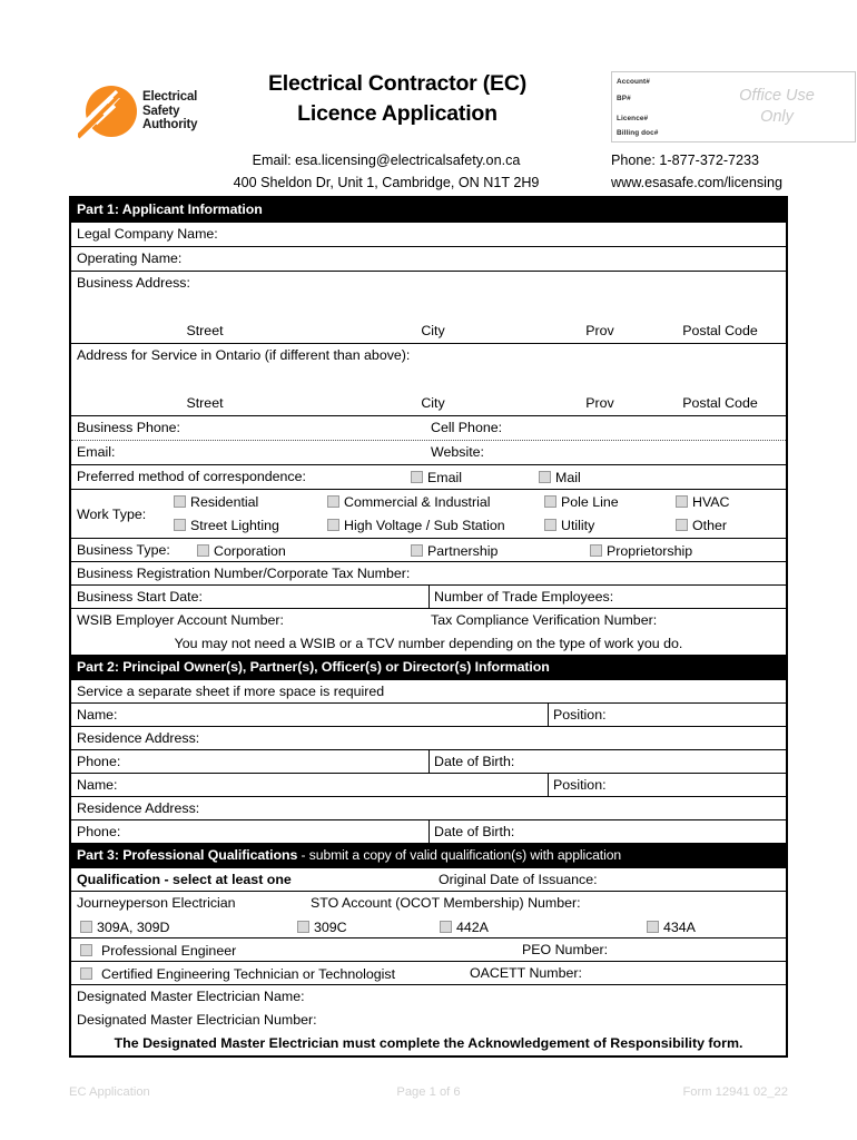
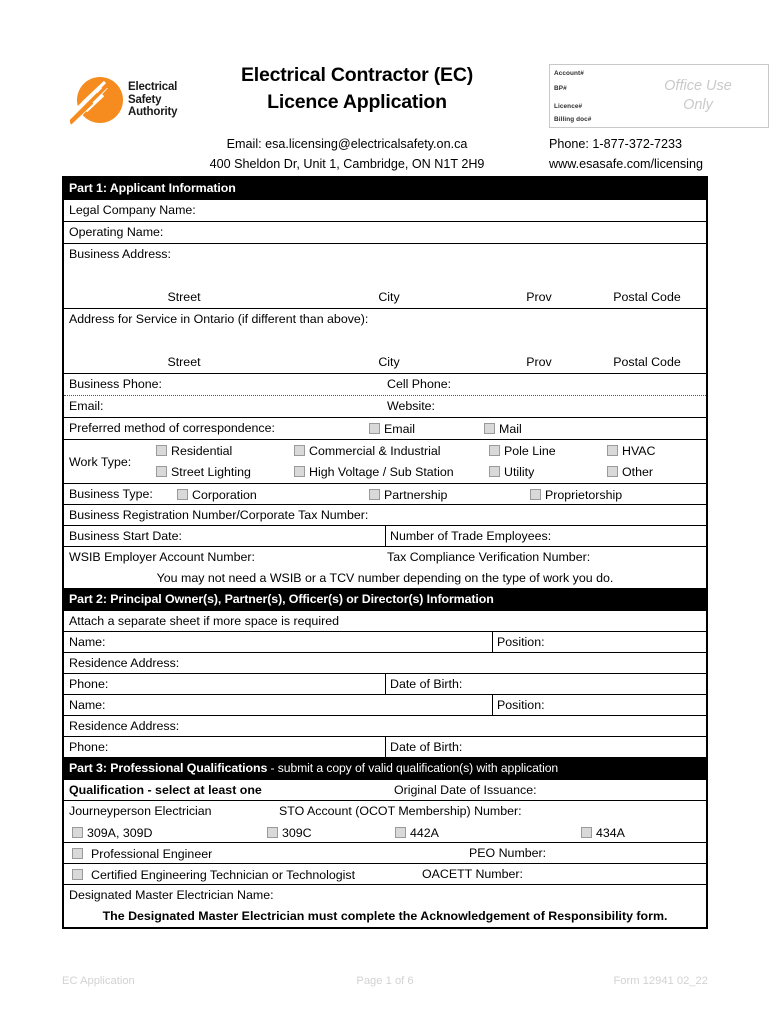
  Electrical
  Safety
  Authority
  Electrical Contractor (EC)
  Licence Application
  Email: esa.licensing@electricalsafety.on.ca
  400 Sheldon Dr, Unit 1, Cambridge, ON N1T 2H9
  Phone: 1-877-372-7233
  www.esasafe.com/licensing
  Office Use
  Only
  Part 1: Applicant Information
  Legal Company Name:
  Operating Name:
  Business Address:
  Street
  City
  Prov
  Postal Code
  Address for Service in Ontario (if different than above):
  Street
  City
  Prov
  Postal Code
  Business Phone:
  Cell Phone:
  Email:
  Website:
  Preferred method of correspondence:
  Email
  Mail
  Work Type:
  Residential
  Commercial & Industrial
  Pole Line
  HVAC
  Street Lighting
  High Voltage / Sub Station
  Utility
  Other
  Business Type:
  Corporation
  Partnership
  Proprietorship
  Business Registration Number/Corporate Tax Number:
  Business Start Date:
  Number of Trade Employees:
  WSIB Employer Account Number:
  Tax Compliance Verification Number:
  You may not need a WSIB or a TCV number depending on the type of work you do.
  Part 2: Principal Owner(s), Partner(s), Officer(s) or Director(s) Information
- Service a separate sheet if more space is required
+ Attach a separate sheet if more space is required
  Name:
  Position:
  Residence Address:
  Phone:
  Date of Birth:
  Name:
  Position:
  Residence Address:
  Phone:
  Date of Birth:
  Part 3: Professional Qualifications - submit a copy of valid qualification(s) with application
  Qualification - select at least one
  Original Date of Issuance:
  Journeyperson Electrician
  STO Account (OCOT Membership) Number:
  309A, 309D
  309C
  442A
  434A
  Professional Engineer
  PEO Number:
  Certified Engineering Technician or Technologist
  OACETT Number:
  Designated Master Electrician Name:
- Designated Master Electrician Number:
  The Designated Master Electrician must complete the Acknowledgement of Responsibility form.
  EC Application
  Page 1 of 6
  Form 12941 02_22
